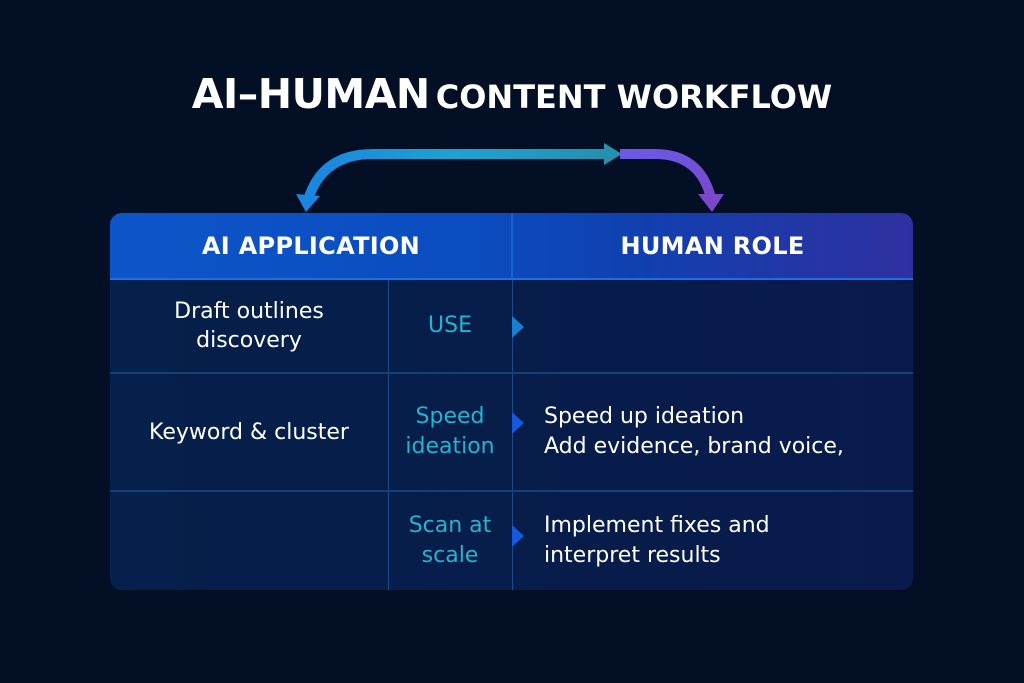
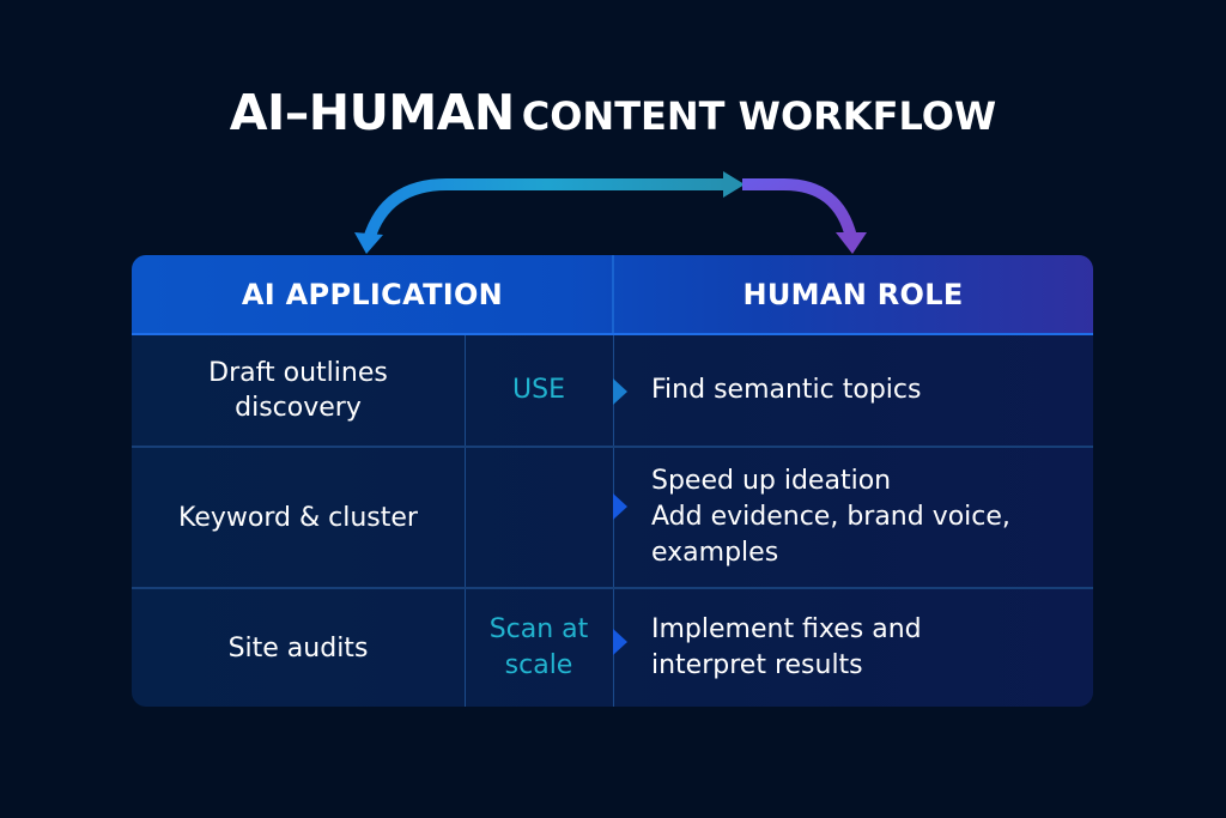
  AI–HUMAN CONTENT WORKFLOW
  AI APPLICATION
  HUMAN ROLE
  Draft outlines
  discovery
  USE
+ Find semantic topics
  Keyword & cluster
- Speed
- ideation
  Speed up ideation
  Add evidence, brand voice,
+ examples
+ Site audits
  Scan at
  scale
  Implement fixes and
  interpret results
